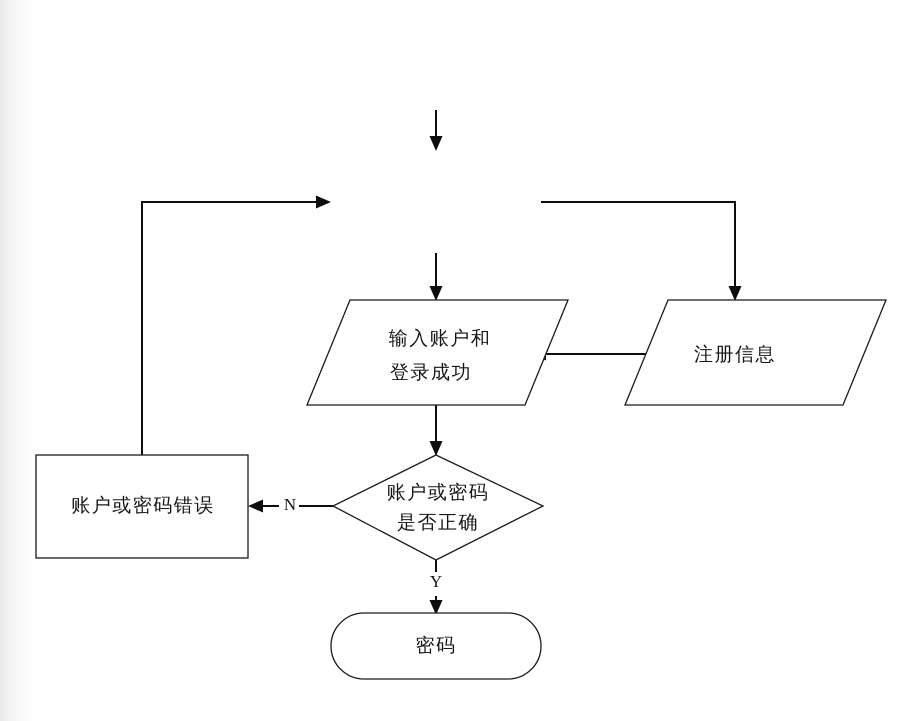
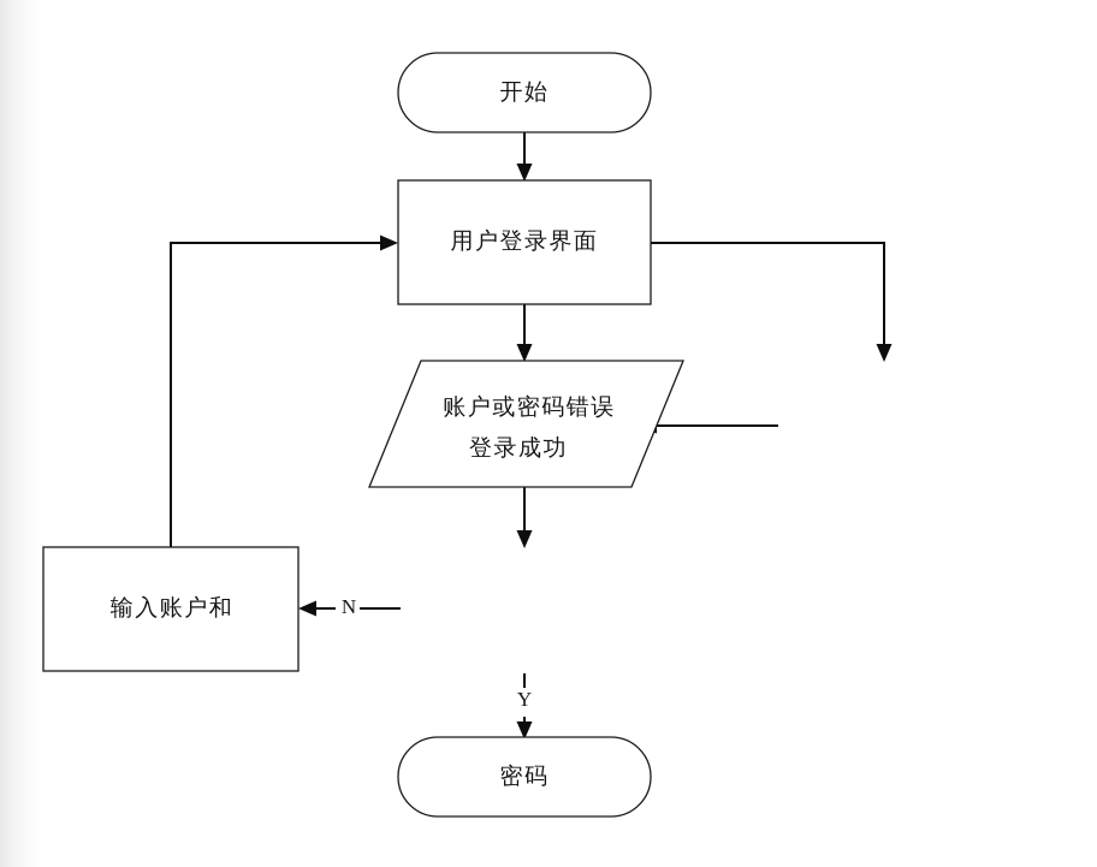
  N
  Y
+ 开始
+ 用户登录界面
- 输入账户和
+ 账户或密码错误
  登录成功
- 注册信息
- 账户或密码
- 是否正确
- 账户或密码错误
+ 输入账户和
  密码
